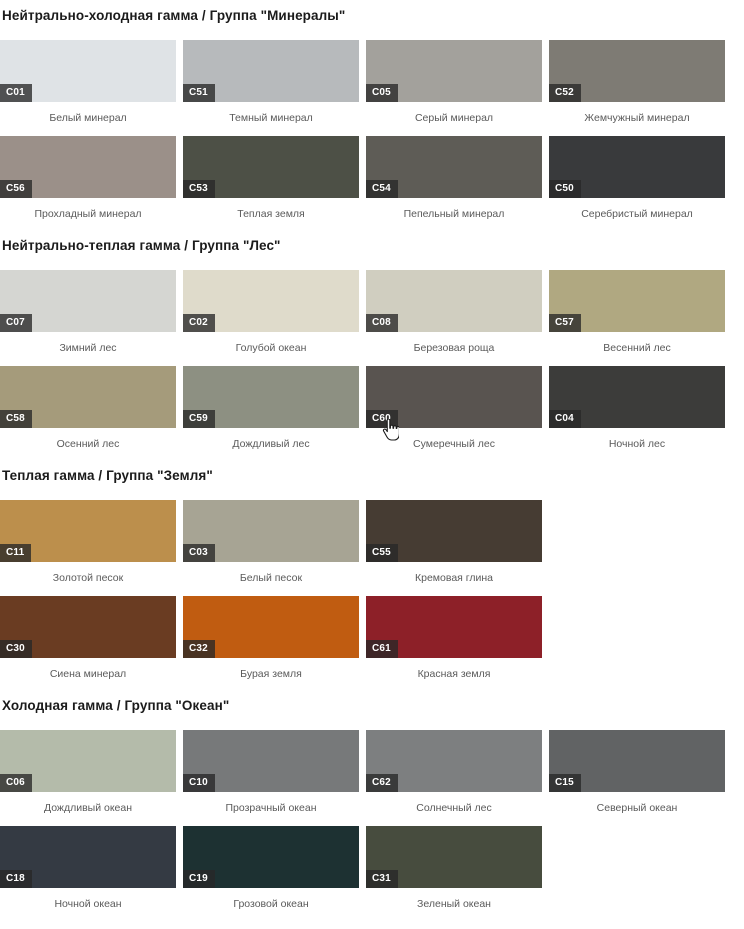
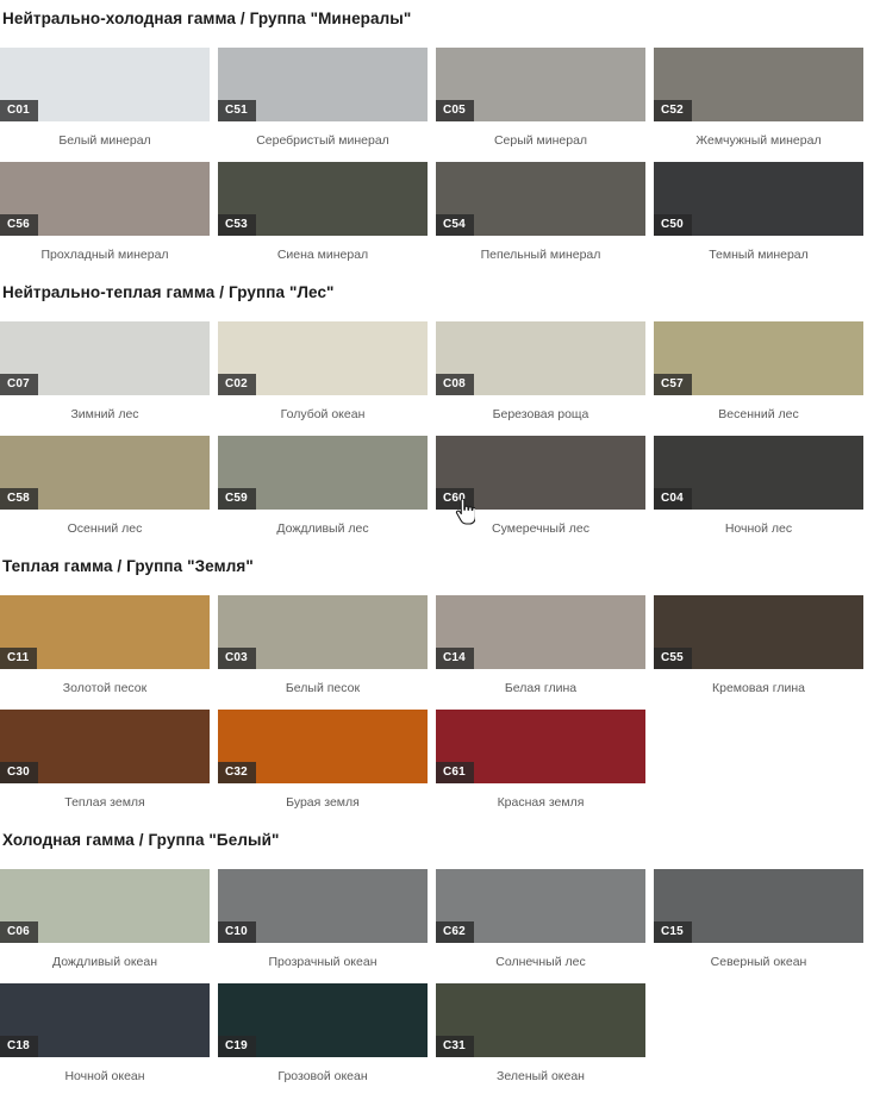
  Нейтрально-холодная гамма / Группа "Минералы"
  C01
  Белый минерал
  C51
- Темный минерал
+ Серебристый минерал
  C05
  Серый минерал
  C52
  Жемчужный минерал
  C56
  Прохладный минерал
  C53
- Теплая земля
+ Сиена минерал
  C54
  Пепельный минерал
  C50
- Серебристый минерал
+ Темный минерал
  Нейтрально-теплая гамма / Группа "Лес"
  C07
  Зимний лес
  C02
  Голубой океан
  C08
  Березовая роща
  C57
  Весенний лес
  C58
  Осенний лес
  C59
  Дождливый лес
  Сумеречный лес
  C04
  Ночной лес
  Теплая гамма / Группа "Земля"
  C11
  Золотой песок
  C03
  Белый песок
+ C14
+ Белая глина
  C55
  Кремовая глина
  C30
- Сиена минерал
+ Теплая земля
  C32
  Бурая земля
  C61
  Красная земля
- Холодная гамма / Группа "Океан"
+ Холодная гамма / Группа "Белый"
  C06
  Дождливый океан
  C10
  Прозрачный океан
  C62
  Солнечный лес
  C15
  Северный океан
  C18
  Ночной океан
  C19
  Грозовой океан
  C31
  Зеленый океан
